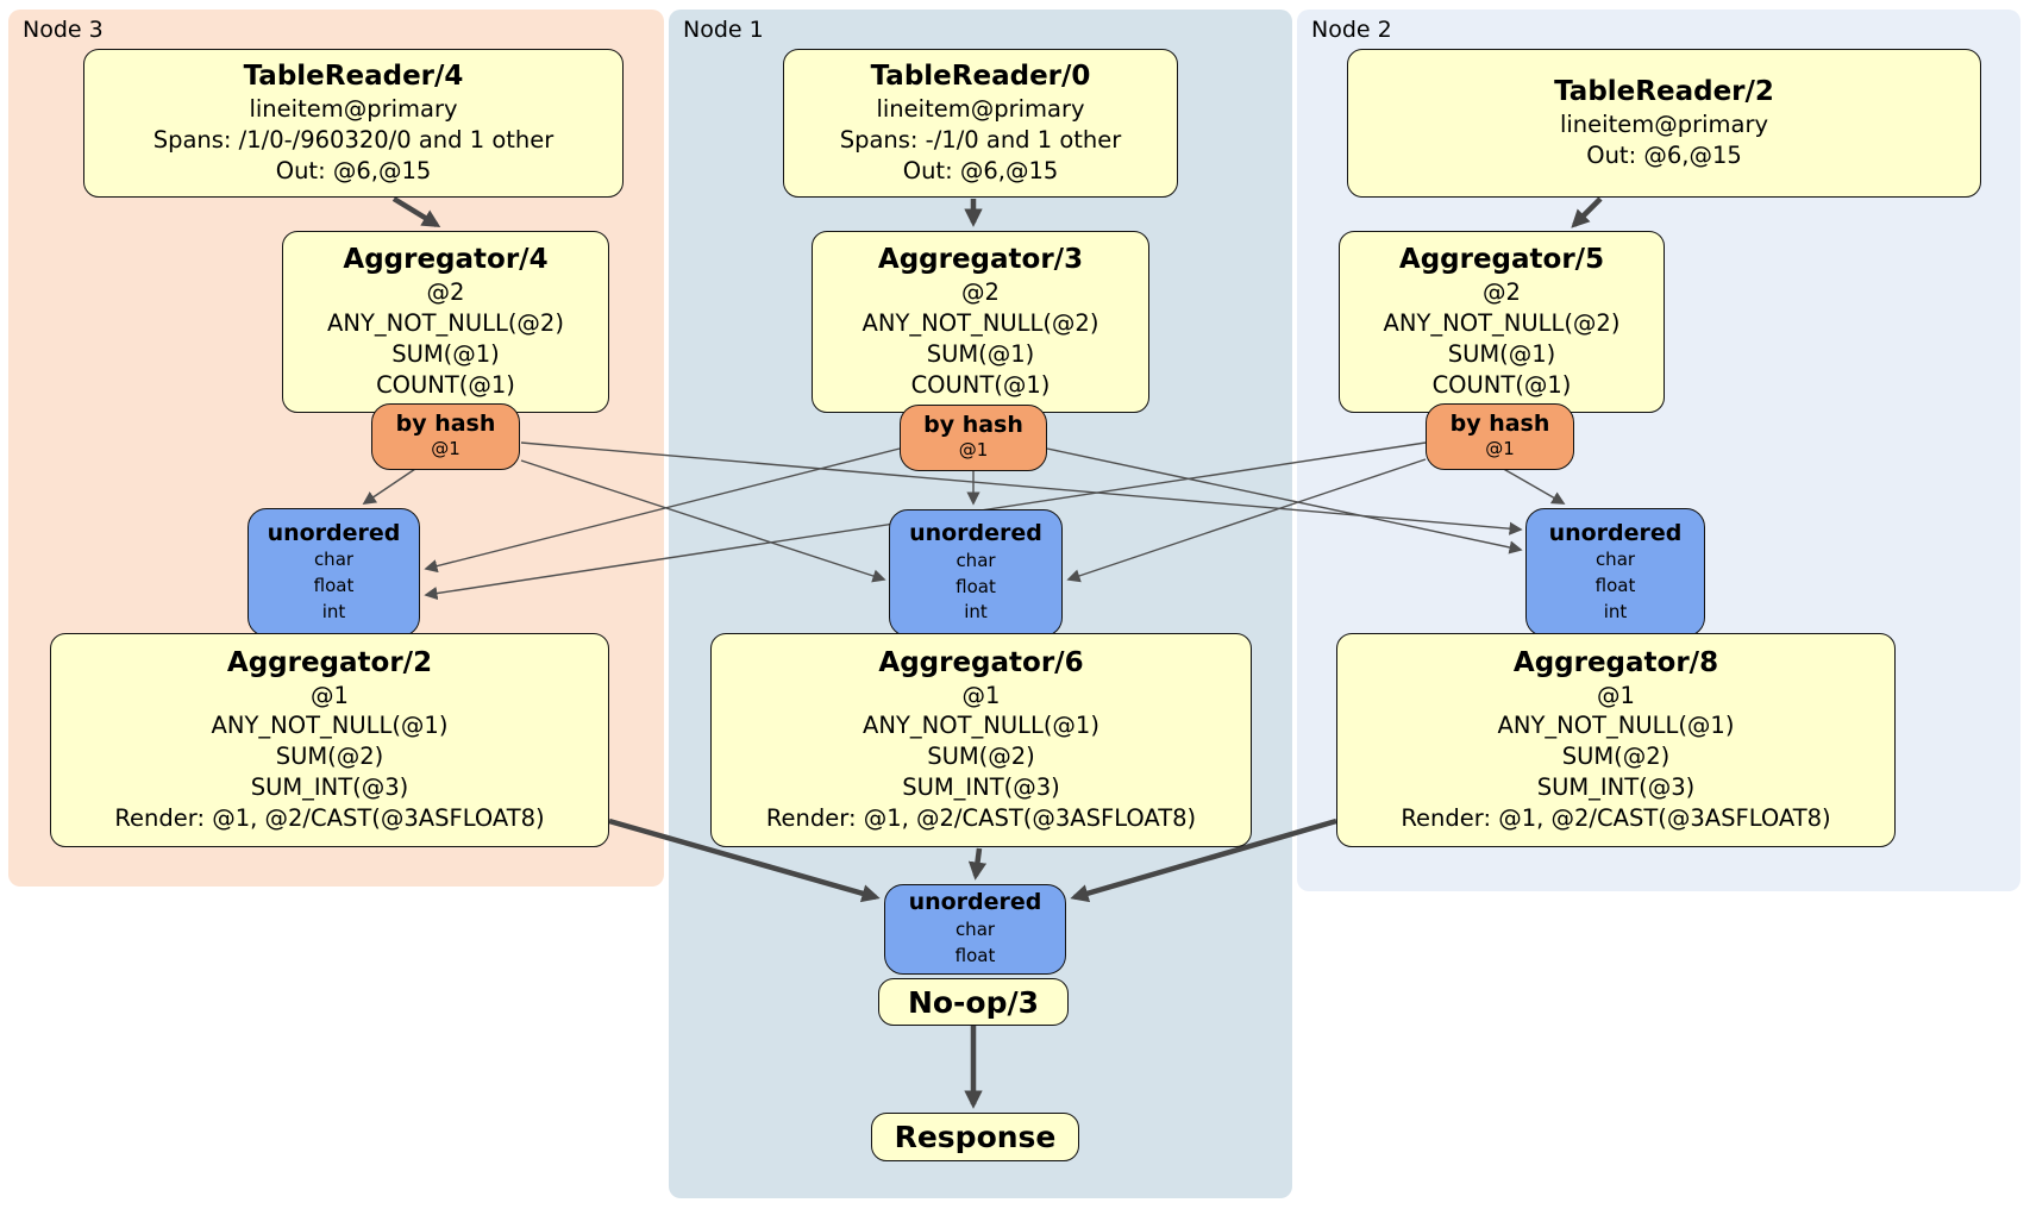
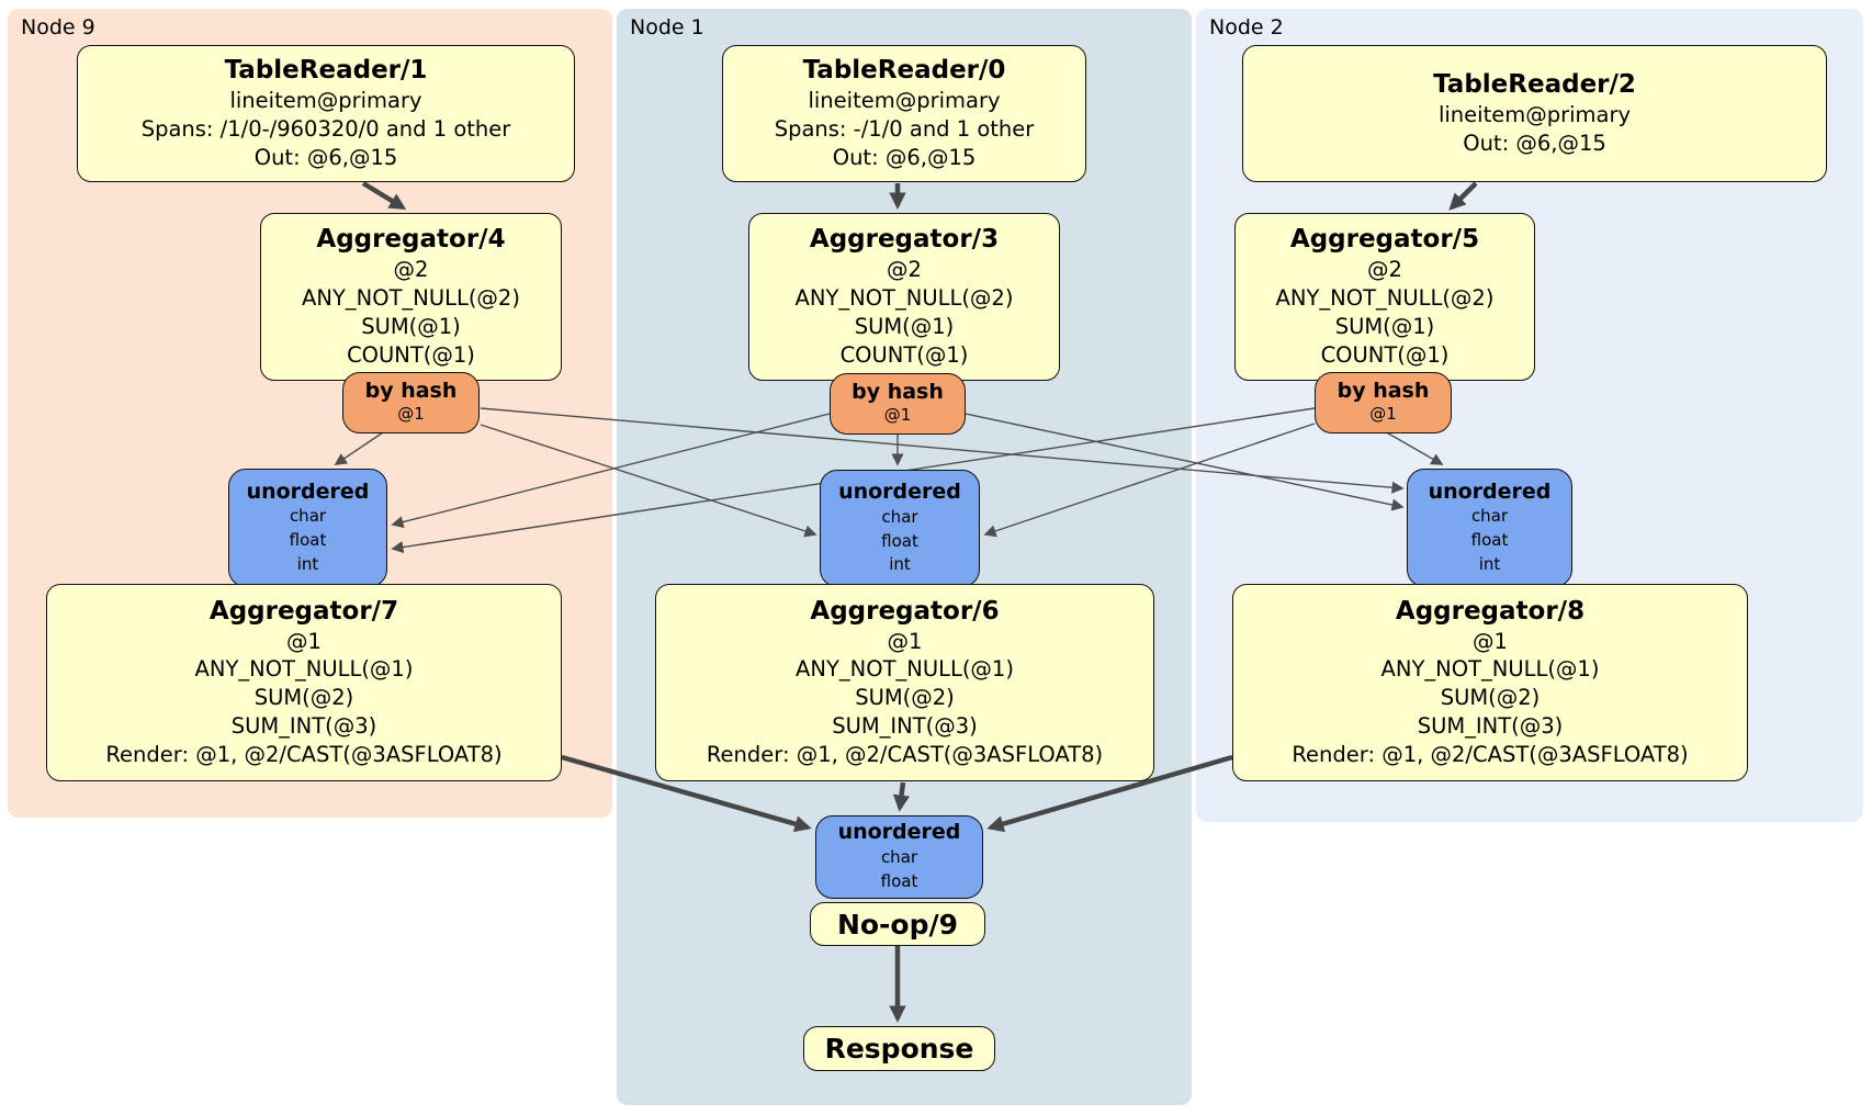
- Node 3
+ Node 9
  Node 1
  Node 2
- TableReader/4
+ TableReader/1
  lineitem@primary
  Spans: /1/0-/960320/0 and 1 other
  Out: @6,@15
  TableReader/0
  lineitem@primary
  Spans: -/1/0 and 1 other
  Out: @6,@15
  TableReader/2
  lineitem@primary
  Out: @6,@15
  Aggregator/4
  @2
  ANY_NOT_NULL(@2)
  SUM(@1)
  COUNT(@1)
  Aggregator/3
  @2
  ANY_NOT_NULL(@2)
  SUM(@1)
  COUNT(@1)
  Aggregator/5
  @2
  ANY_NOT_NULL(@2)
  SUM(@1)
  COUNT(@1)
  by hash
  @1
  by hash
  @1
  by hash
  @1
  unordered
  char
  float
  int
  unordered
  char
  float
  int
  unordered
  char
  float
  int
- Aggregator/2
+ Aggregator/7
  @1
  ANY_NOT_NULL(@1)
  SUM(@2)
  SUM_INT(@3)
  Render: @1, @2/CAST(@3ASFLOAT8)
  Aggregator/6
  @1
  ANY_NOT_NULL(@1)
  SUM(@2)
  SUM_INT(@3)
  Render: @1, @2/CAST(@3ASFLOAT8)
  Aggregator/8
  @1
  ANY_NOT_NULL(@1)
  SUM(@2)
  SUM_INT(@3)
  Render: @1, @2/CAST(@3ASFLOAT8)
  unordered
  char
  float
- No-op/3
+ No-op/9
  Response
